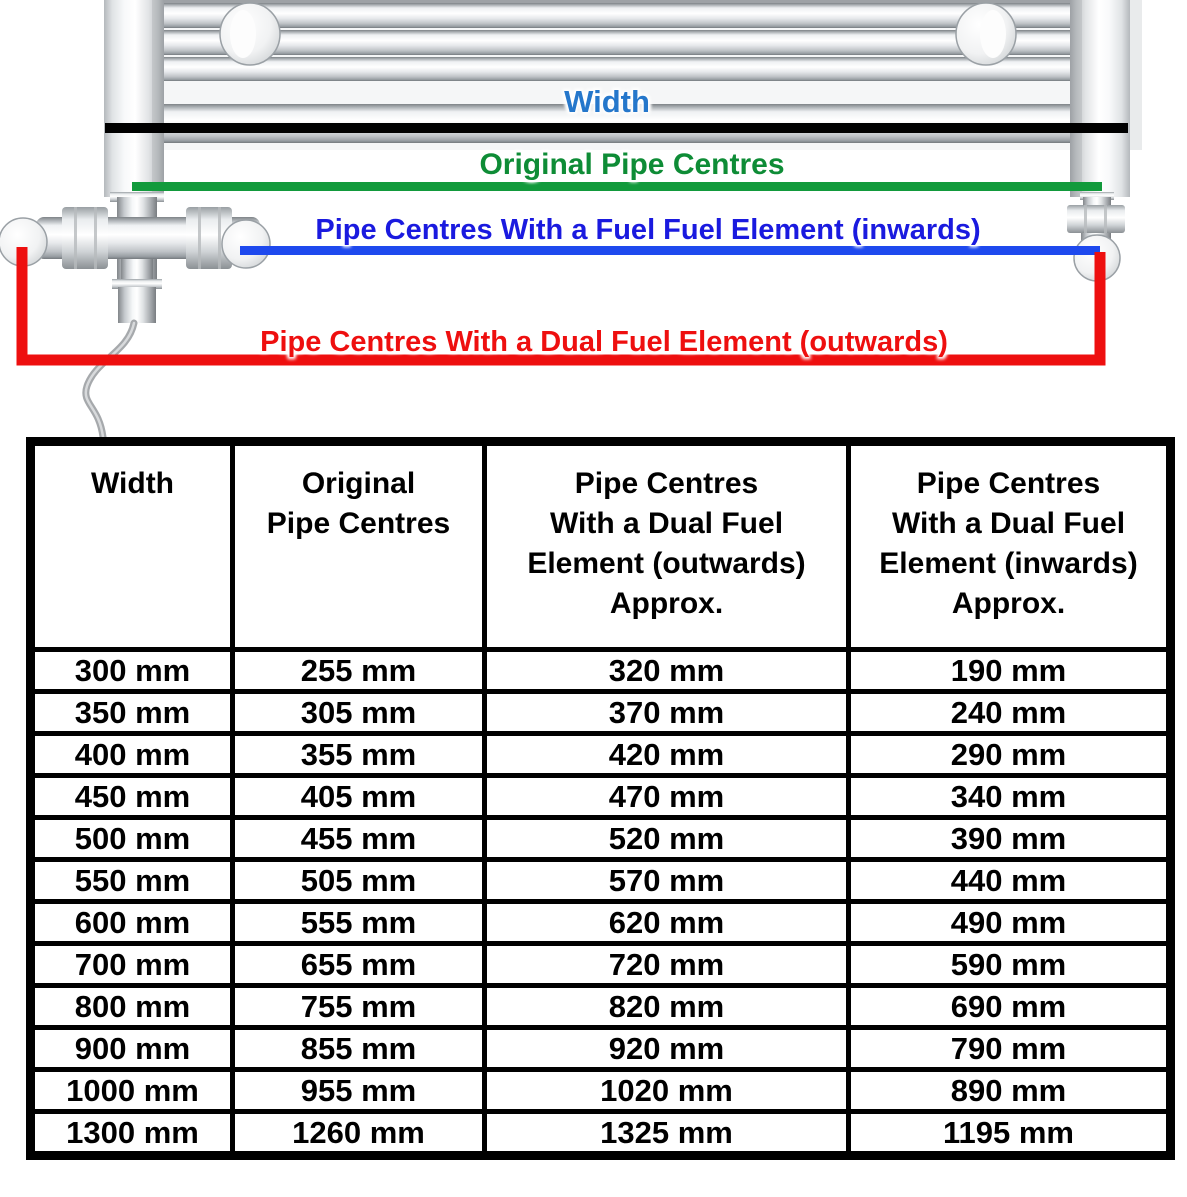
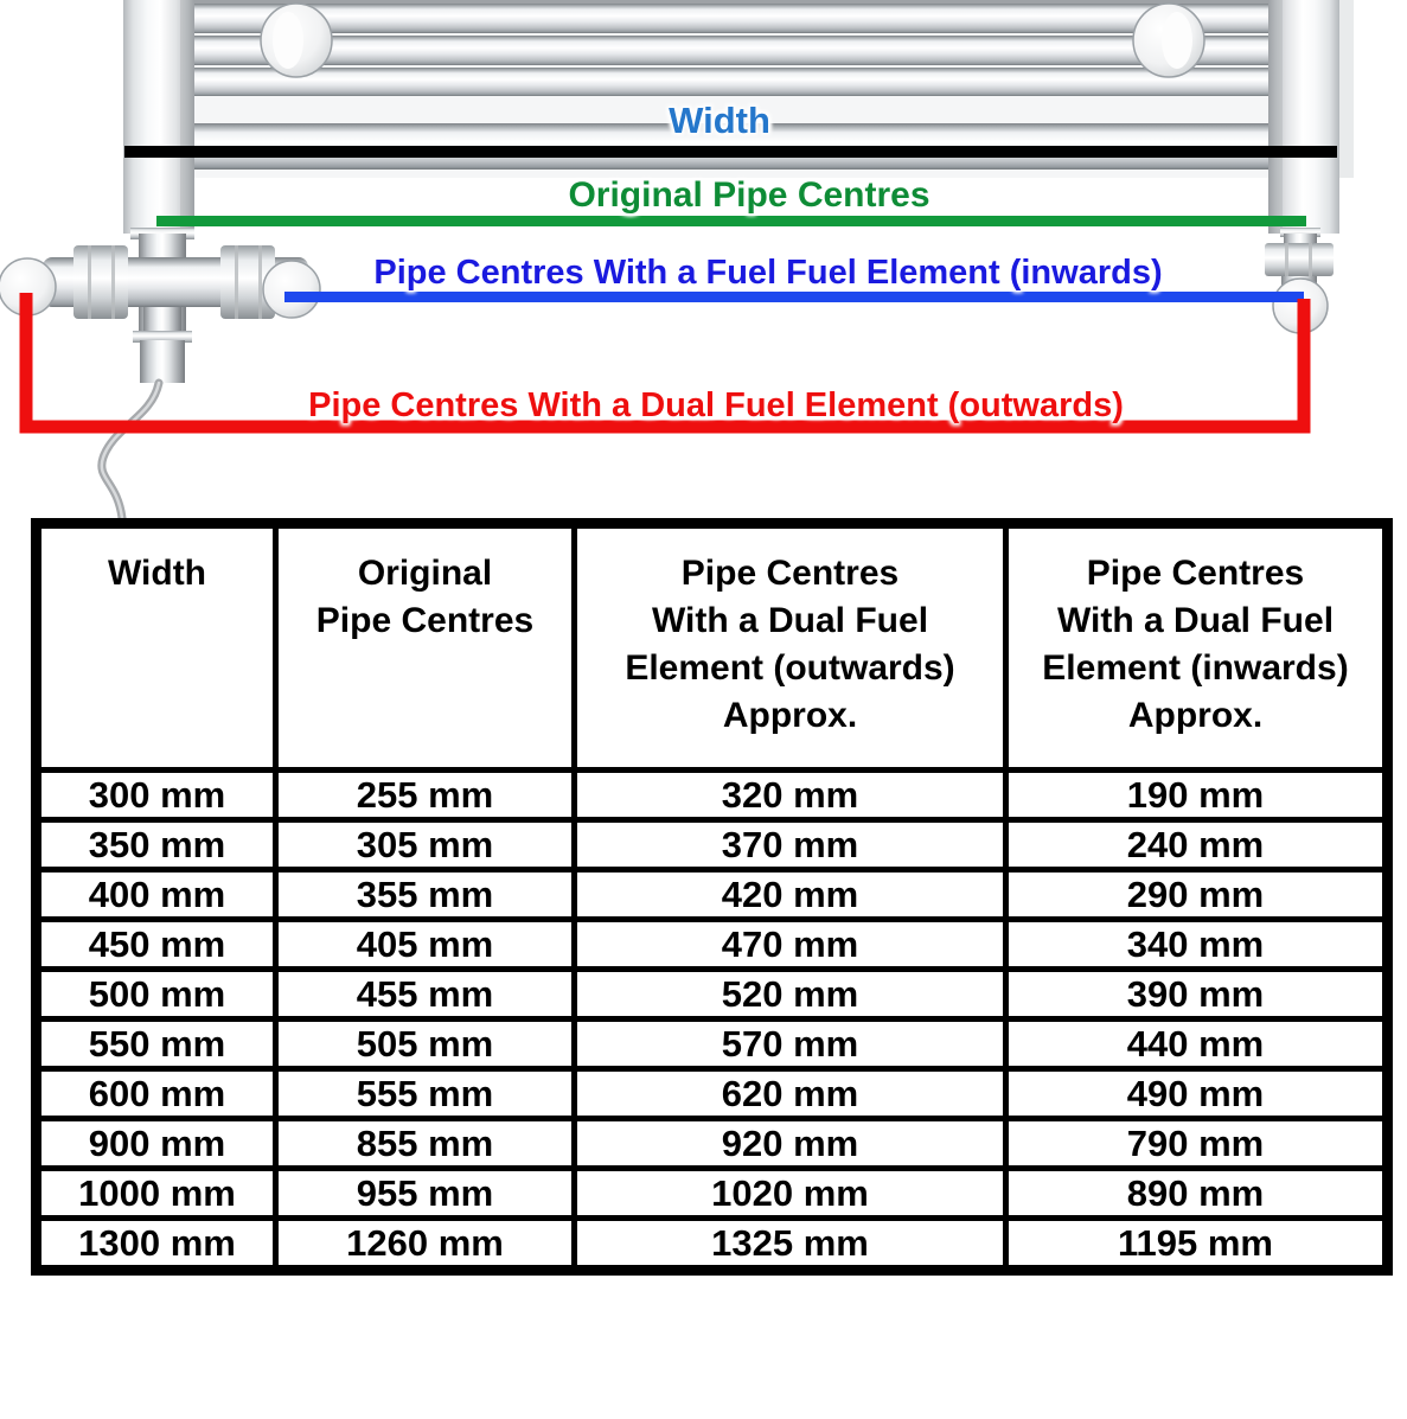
  Width
  Original Pipe Centres
  Pipe Centres With a Fuel Fuel Element (inwards)
  Pipe Centres With a Dual Fuel Element (outwards)
  Width	Original Pipe Centres	Pipe Centres With a Dual Fuel Element (outwards) Approx.	Pipe Centres With a Dual Fuel Element (inwards) Approx.
  300 mm	255 mm	320 mm	190 mm
  350 mm	305 mm	370 mm	240 mm
  400 mm	355 mm	420 mm	290 mm
  450 mm	405 mm	470 mm	340 mm
  500 mm	455 mm	520 mm	390 mm
  550 mm	505 mm	570 mm	440 mm
  600 mm	555 mm	620 mm	490 mm
- 700 mm	655 mm	720 mm	590 mm
- 800 mm	755 mm	820 mm	690 mm
  900 mm	855 mm	920 mm	790 mm
  1000 mm	955 mm	1020 mm	890 mm
  1300 mm	1260 mm	1325 mm	1195 mm
